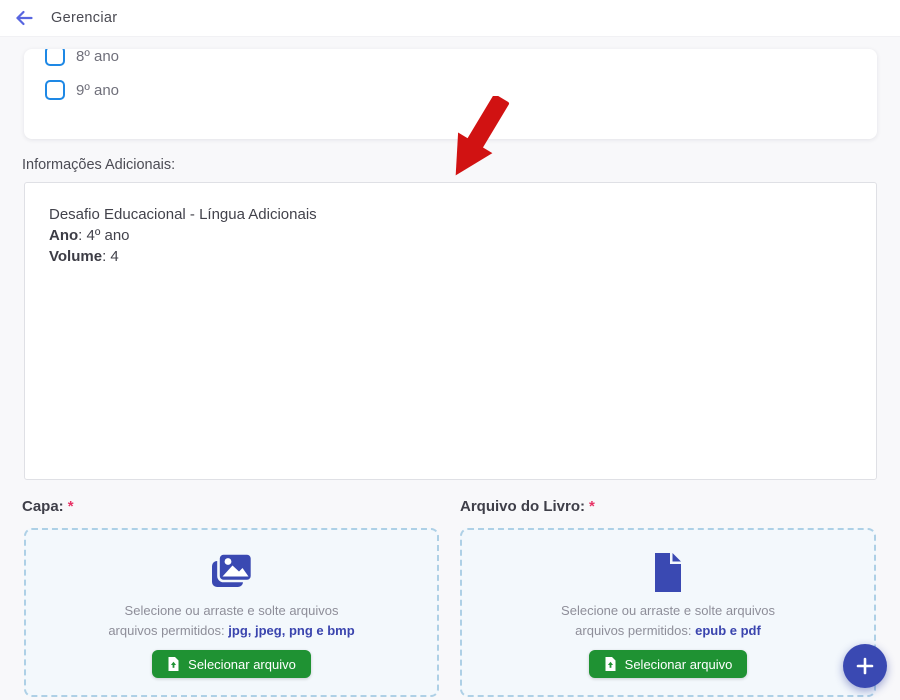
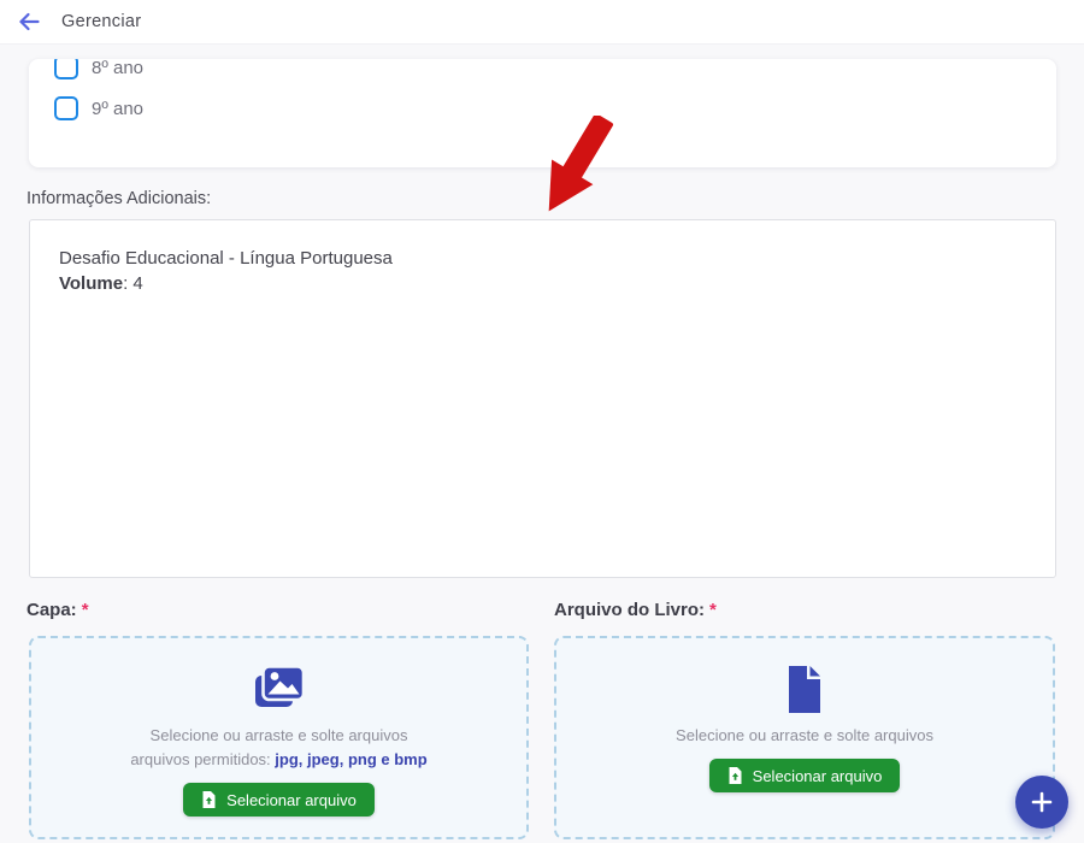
  Gerenciar
  8º ano
  9º ano
  Informações Adicionais:
- Desafio Educacional - Língua Adicionais
+ Desafio Educacional - Língua Portuguesa
- Ano: 4º ano
  Volume: 4
  Capa: *
  Selecione ou arraste e solte arquivos
  arquivos permitidos: jpg, jpeg, png e bmp
  Selecionar arquivo
  Arquivo do Livro: *
  Selecione ou arraste e solte arquivos
- arquivos permitidos: epub e pdf
  Selecionar arquivo
